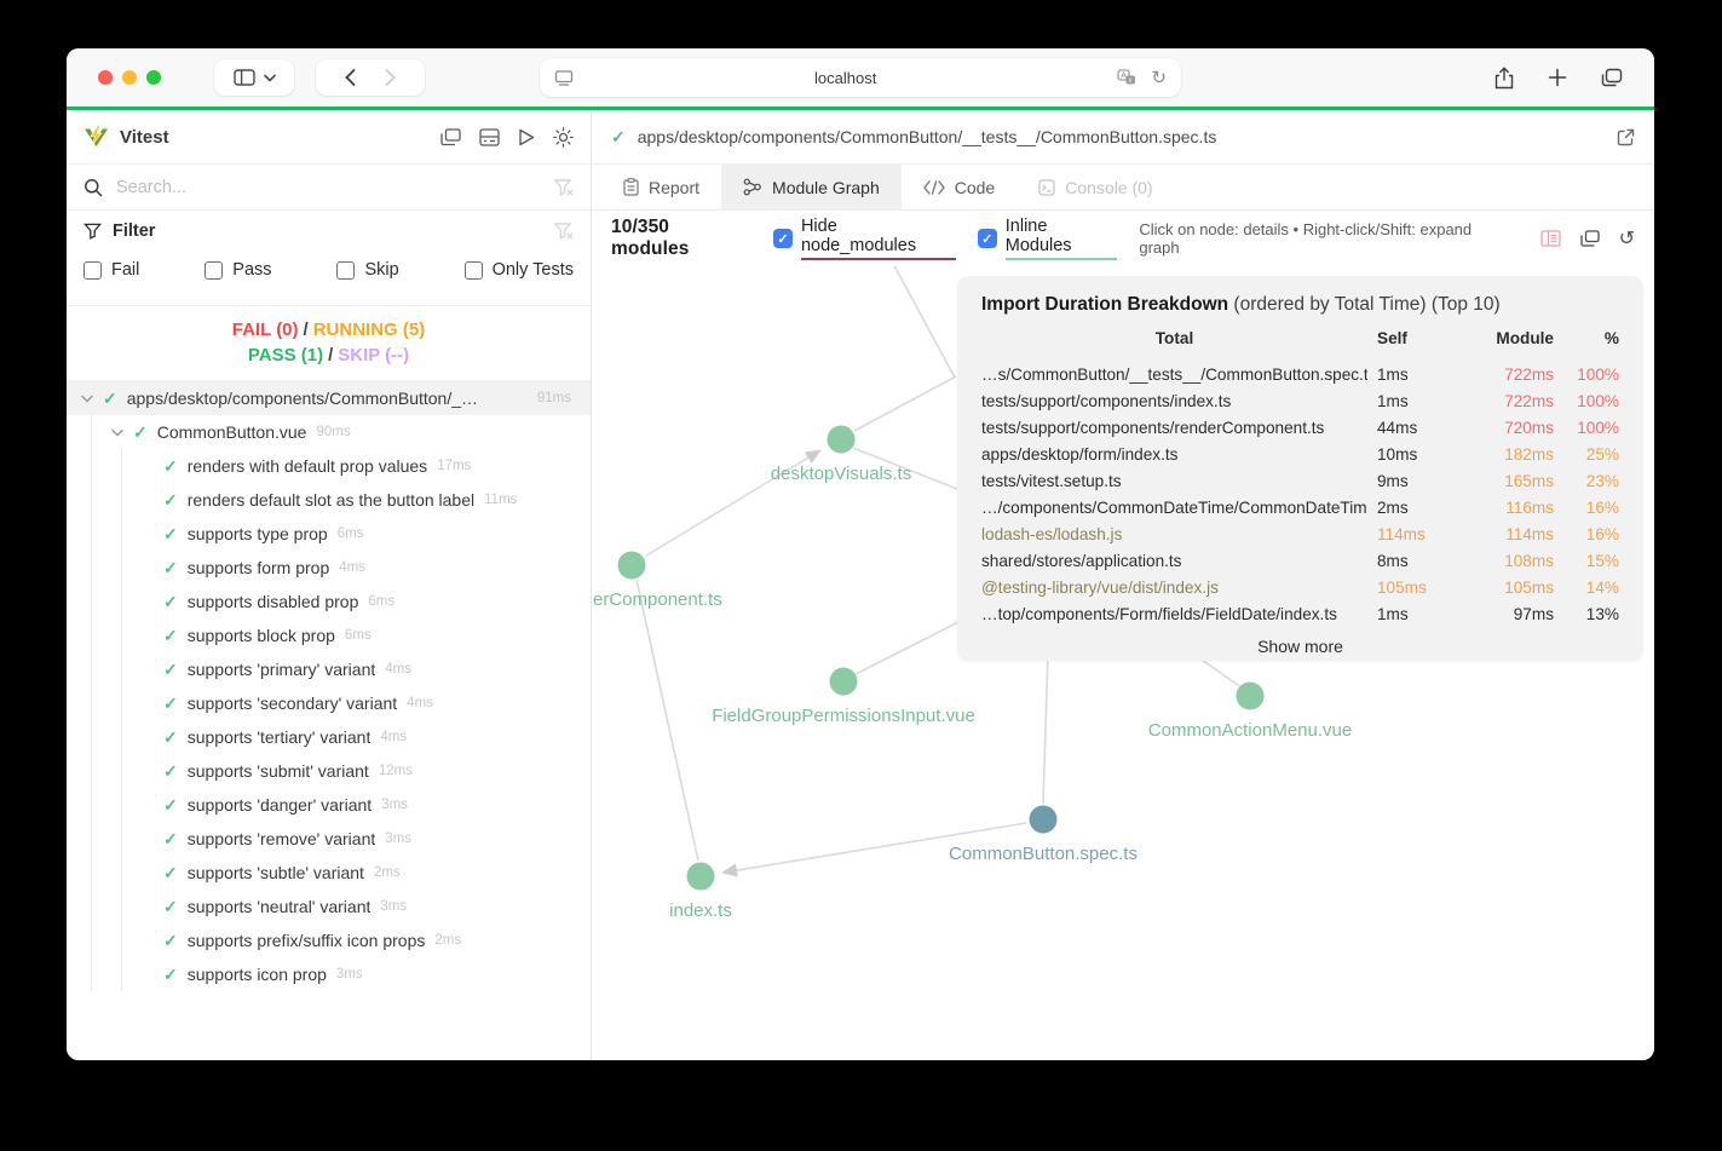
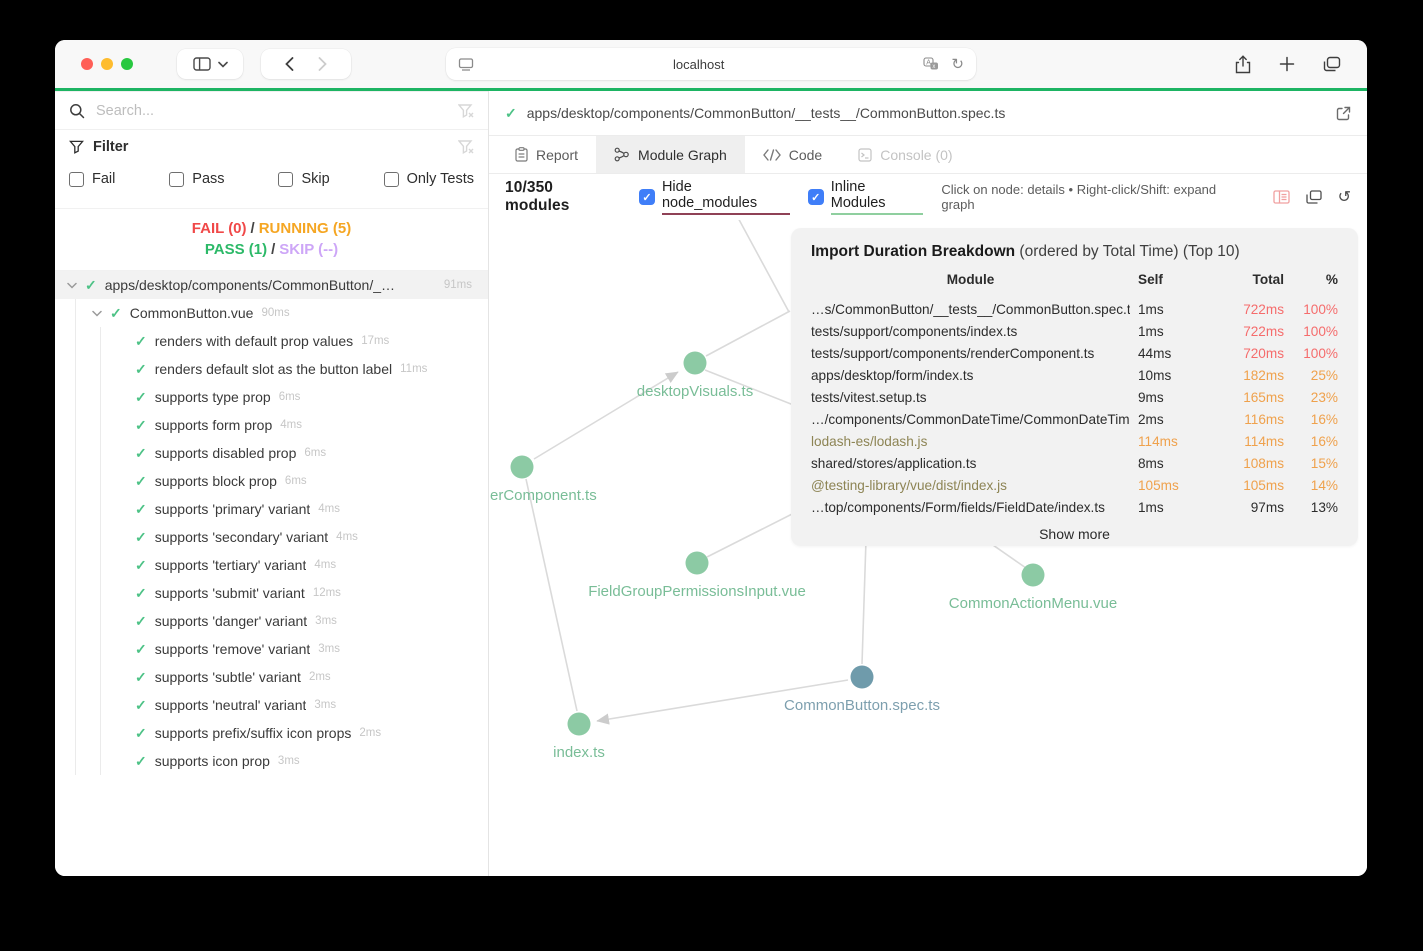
  localhost
  ↻
- Vitest
  Search...
  Filter
  Fail
  Pass
  Skip
  Only Tests
  FAIL (0) / RUNNING (5)
  PASS (1) / SKIP (--)
  ✓
  apps/desktop/components/CommonButton/_…
  91ms
  ✓
  CommonButton.vue
  90ms
  ✓
  renders with default prop values
  17ms
  ✓
  renders default slot as the button label
  11ms
  ✓
  supports type prop
  6ms
  ✓
  supports form prop
  4ms
  ✓
  supports disabled prop
  6ms
  ✓
  supports block prop
  6ms
  ✓
  supports 'primary' variant
  4ms
  ✓
  supports 'secondary' variant
  4ms
  ✓
  supports 'tertiary' variant
  4ms
  ✓
  supports 'submit' variant
  12ms
  ✓
  supports 'danger' variant
  3ms
  ✓
  supports 'remove' variant
  3ms
  ✓
  supports 'subtle' variant
  2ms
  ✓
  supports 'neutral' variant
  3ms
  ✓
  supports prefix/suffix icon props
  2ms
  ✓
  supports icon prop
  3ms
  ✓
  apps/desktop/components/CommonButton/__tests__/CommonButton.spec.ts
  Report
  Module Graph
  Code
  Console (0)
  10/350 modules
  ✓
  Hide node_modules
  ✓
  Inline Modules
  Click on node: details • Right-click/Shift: expand graph
  ↺
  desktopVisuals.ts
  erComponent.ts
  FieldGroupPermissionsInput.vue
  CommonActionMenu.vue
  CommonButton.spec.ts
  index.ts
  Import Duration Breakdown (ordered by Total Time) (Top 10)
- Total
+ Module
  Self
- Module
+ Total
  %
  …s/CommonButton/__tests__/CommonButton.spec.t
  1ms
  722ms
  100%
  tests/support/components/index.ts
  1ms
  722ms
  100%
  tests/support/components/renderComponent.ts
  44ms
  720ms
  100%
  apps/desktop/form/index.ts
  10ms
  182ms
  25%
  tests/vitest.setup.ts
  9ms
  165ms
  23%
  …/components/CommonDateTime/CommonDateTim
  2ms
  116ms
  16%
  lodash-es/lodash.js
  114ms
  114ms
  16%
  shared/stores/application.ts
  8ms
  108ms
  15%
  @testing-library/vue/dist/index.js
  105ms
  105ms
  14%
  …top/components/Form/fields/FieldDate/index.ts
  1ms
  97ms
  13%
  Show more
